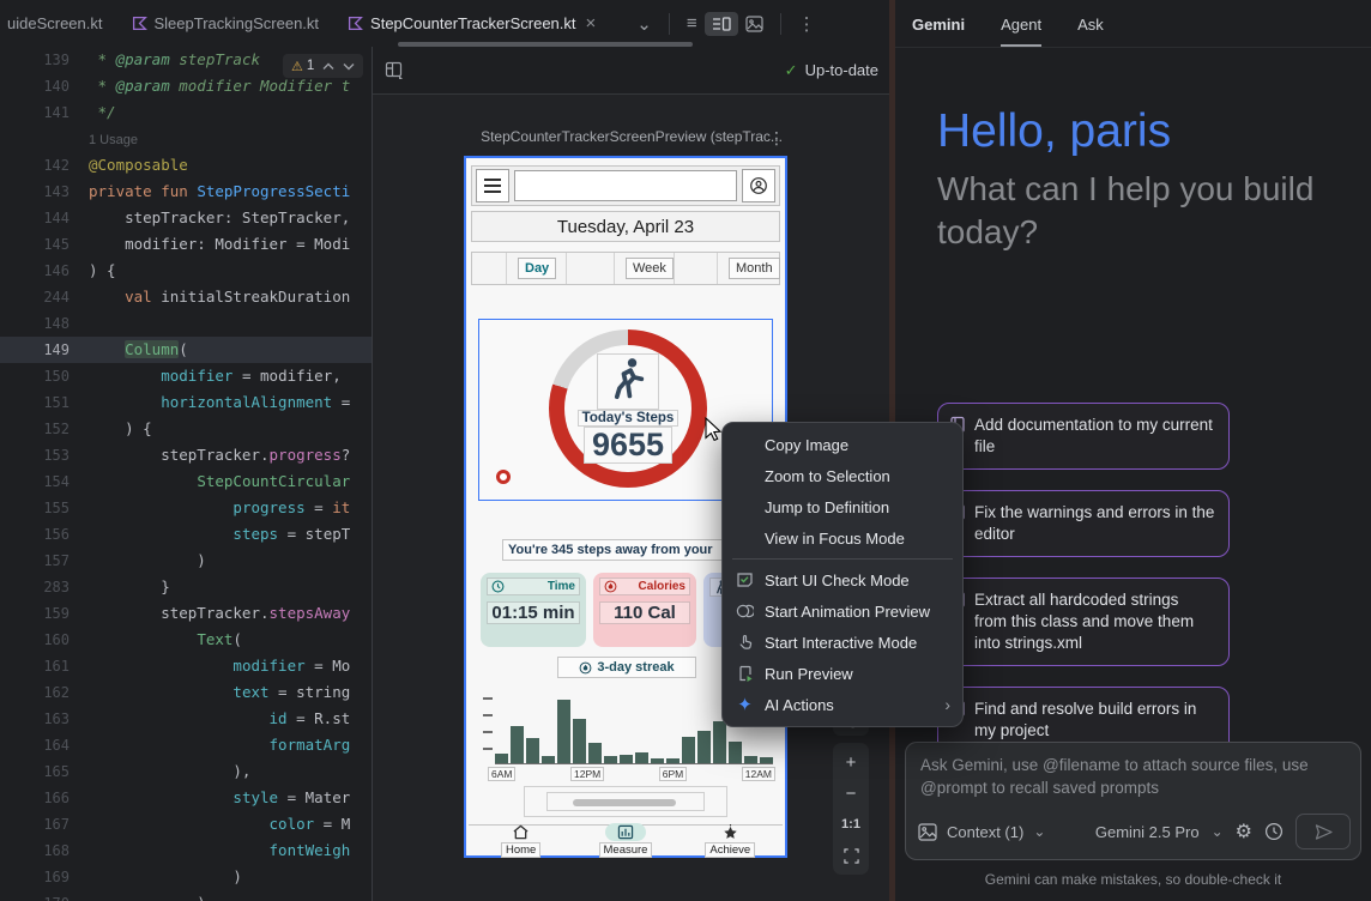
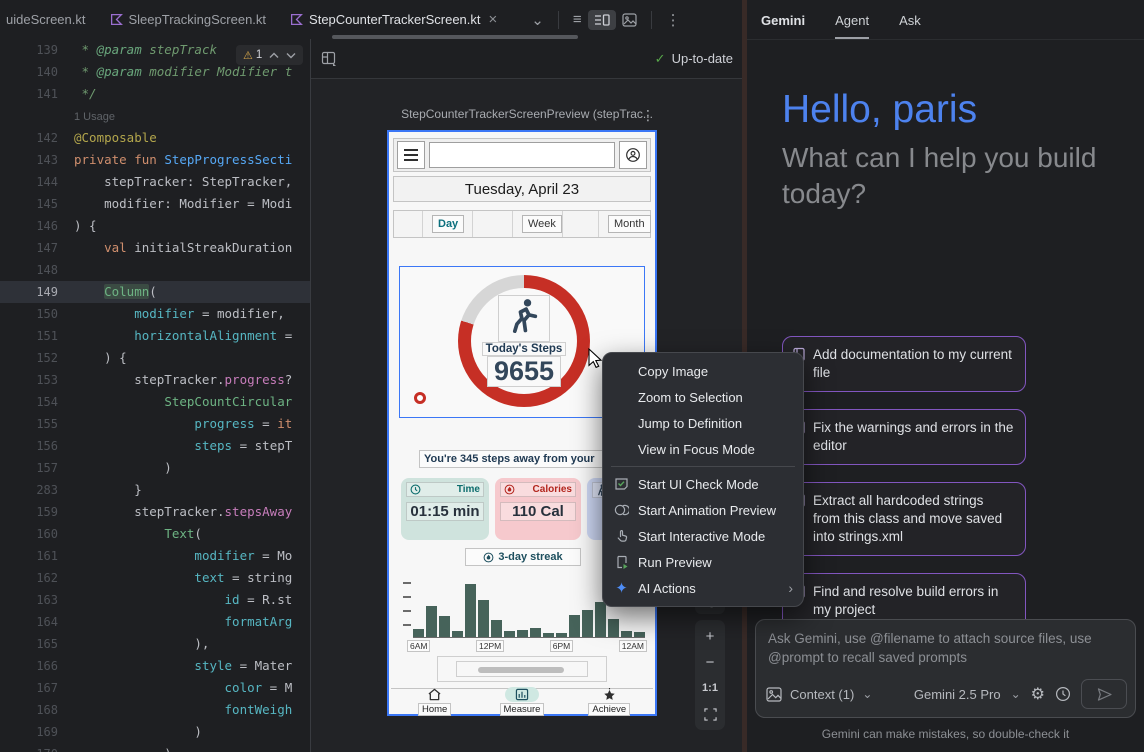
  uideScreen.kt
  SleepTrackingScreen.kt
  StepCounterTrackerScreen.kt
  ×
  ⌄
  ≡
  ⋮
  139
  * @param stepTrack
  140
  * @param modifier Modifier t
  141
  */
  1 Usage
  142
  @Composable
  143
  private fun StepProgressSecti
  144
  stepTracker: StepTracker,
  145
  modifier: Modifier = Modi
  146
  ) {
- 244
+ 147
  val initialStreakDuration
  148
  149
  Column(
  150
  modifier = modifier,
  151
  horizontalAlignment =
  152
  ) {
  153
  stepTracker.progress?
  154
  StepCountCircular
  155
  progress = it
  156
  steps = stepT
  157
  )
  283
  }
  159
  stepTracker.stepsAway
  160
  Text(
  161
  modifier = Mo
  162
  text = string
  163
  id = R.st
  164
  formatArg
  165
  ),
  166
  style = Mater
  167
  color = M
  168
  fontWeigh
  169
  )
  ⚠
  1
  ✓
  Up-to-date
  StepCounterTrackerScreenPreview (stepTrac...
  ⋮
  Tuesday, April 23
  Day
  Week
  Month
  Today's Steps
  9655
  You're 345 steps away from your
  Time
  01:15 min
  Calories
  110 Cal
  3-day streak
  6AM
  12PM
  6PM
  12AM
  Home
  Measure
  Achieve
  +
  −
  1:1
  Copy Image
  Zoom to Selection
  Jump to Definition
  View in Focus Mode
  Start UI Check Mode
  Start Animation Preview
  Start Interactive Mode
  Run Preview
  ✦
  AI Actions
  ›
  Gemini
  Agent
  Ask
  Hello, paris
  What can I help you build today?
  Add documentation to my current file
  Fix the warnings and errors in the editor
- Extract all hardcoded strings from this class and move them into strings.xml
+ Extract all hardcoded strings from this class and move saved into strings.xml
  Find and resolve build errors in my project
  Ask Gemini, use @filename to attach source files, use @prompt to recall saved prompts
  Context (1)
  ⌄
  Gemini 2.5 Pro
  ⌄
  ⚙
  Gemini can make mistakes, so double-check it
